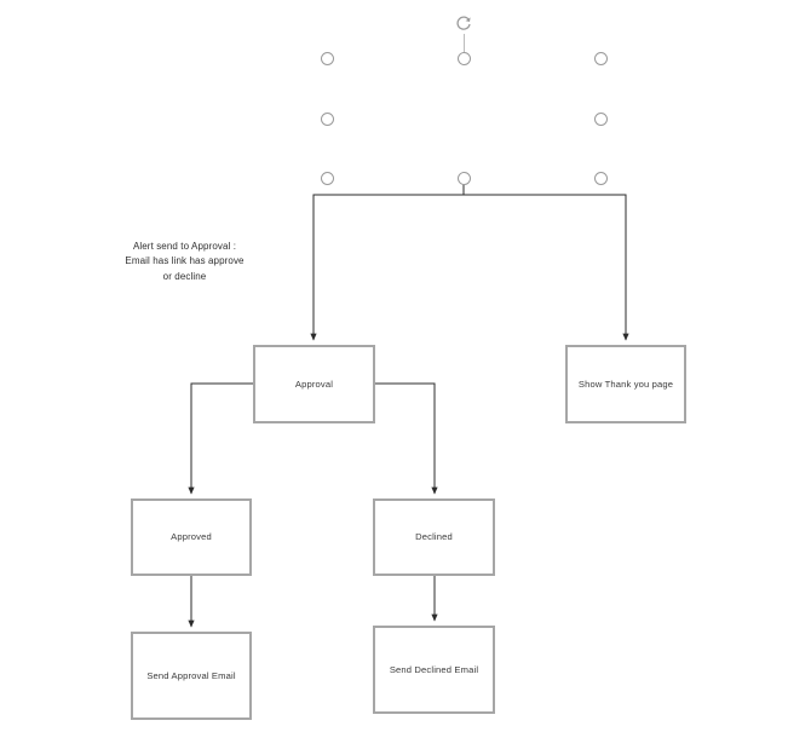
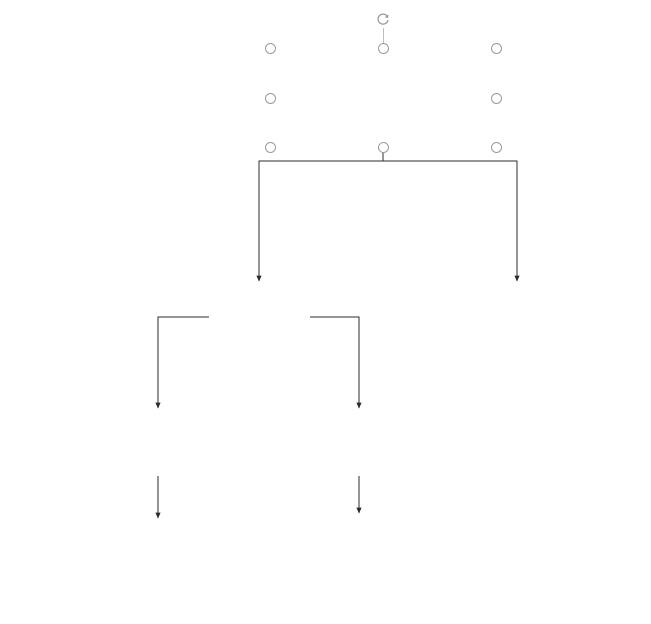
- Approval
- Show Thank you page
- Approved
- Declined
- Send Approval Email
- Send Declined Email
- Alert send to Approval :
- Email has link has approve
- or decline
